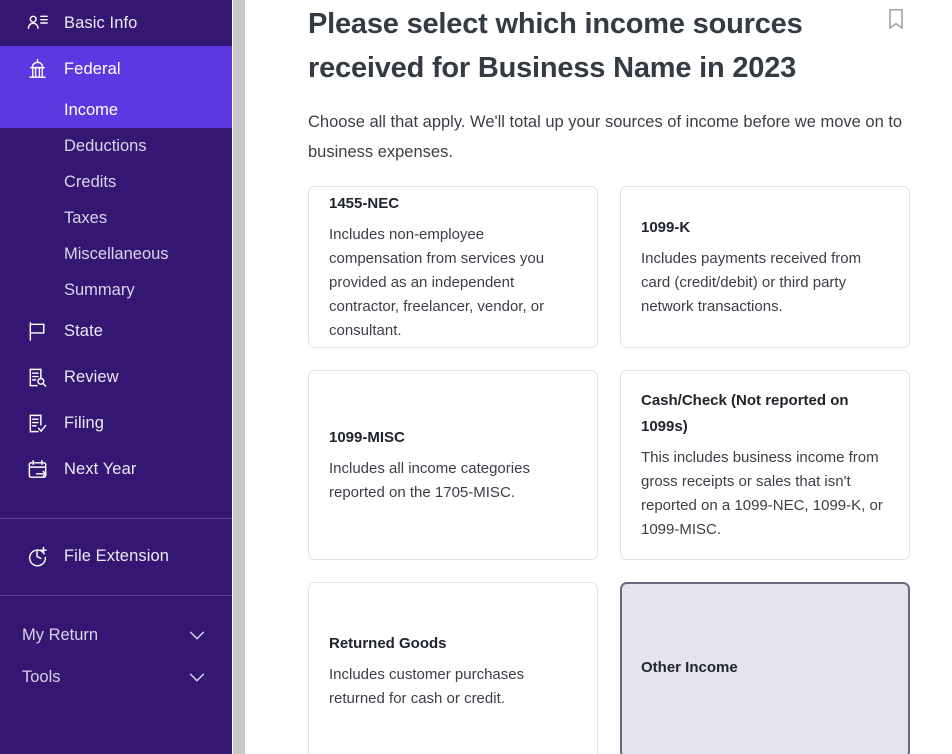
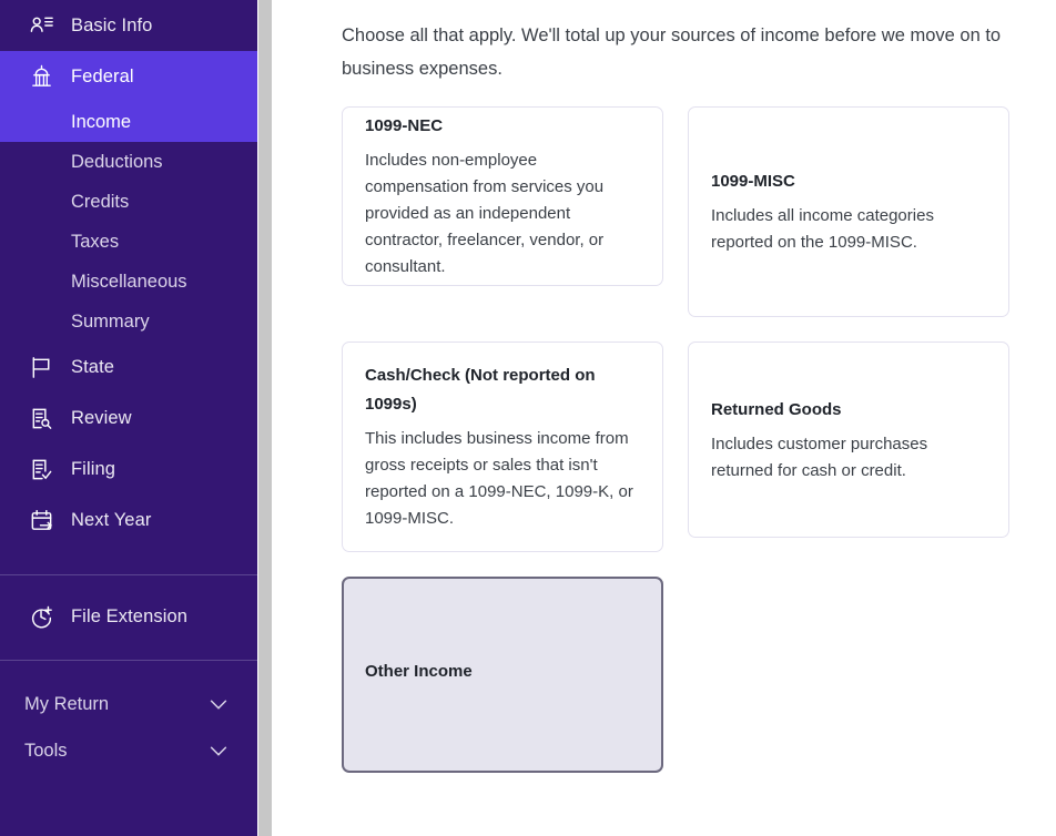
  Basic Info
  Federal
  Income
  Deductions
  Credits
  Taxes
  Miscellaneous
  Summary
  State
  Review
  Filing
  Next Year
  File Extension
  My Return
  Tools
- Please select which income sources received for Business Name in 2023
  Choose all that apply. We'll total up your sources of income before we move on to business expenses.
- 1455-NEC
+ 1099-NEC
  Includes non-employee compensation from services you provided as an independent contractor, freelancer, vendor, or consultant.
- 1099-K
- Includes payments received from card (credit/debit) or third party network transactions.
  1099-MISC
- Includes all income categories reported on the 1705-MISC.
+ Includes all income categories reported on the 1099-MISC.
  Cash/Check (Not reported on 1099s)
  This includes business income from gross receipts or sales that isn't reported on a 1099-NEC, 1099-K, or 1099-MISC.
  Returned Goods
  Includes customer purchases returned for cash or credit.
  Other Income
